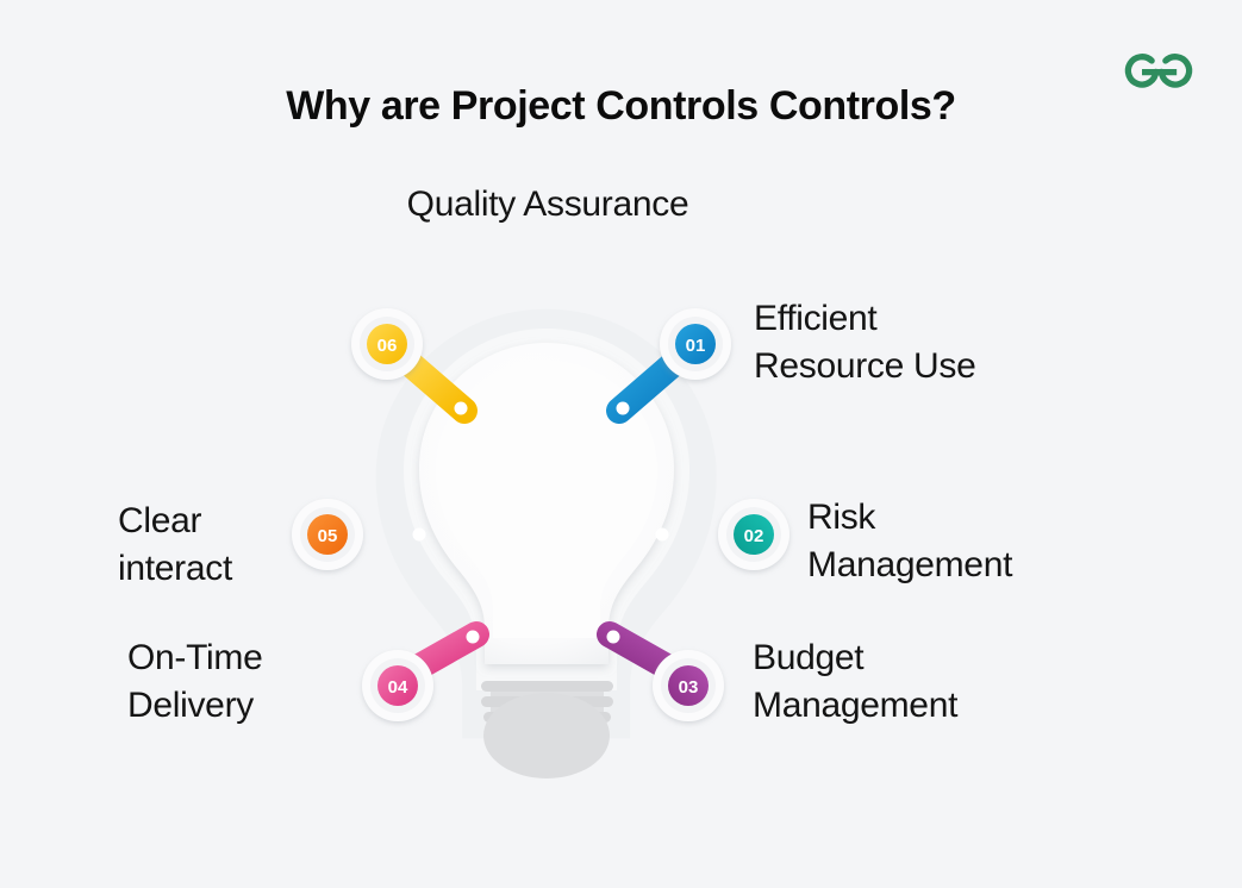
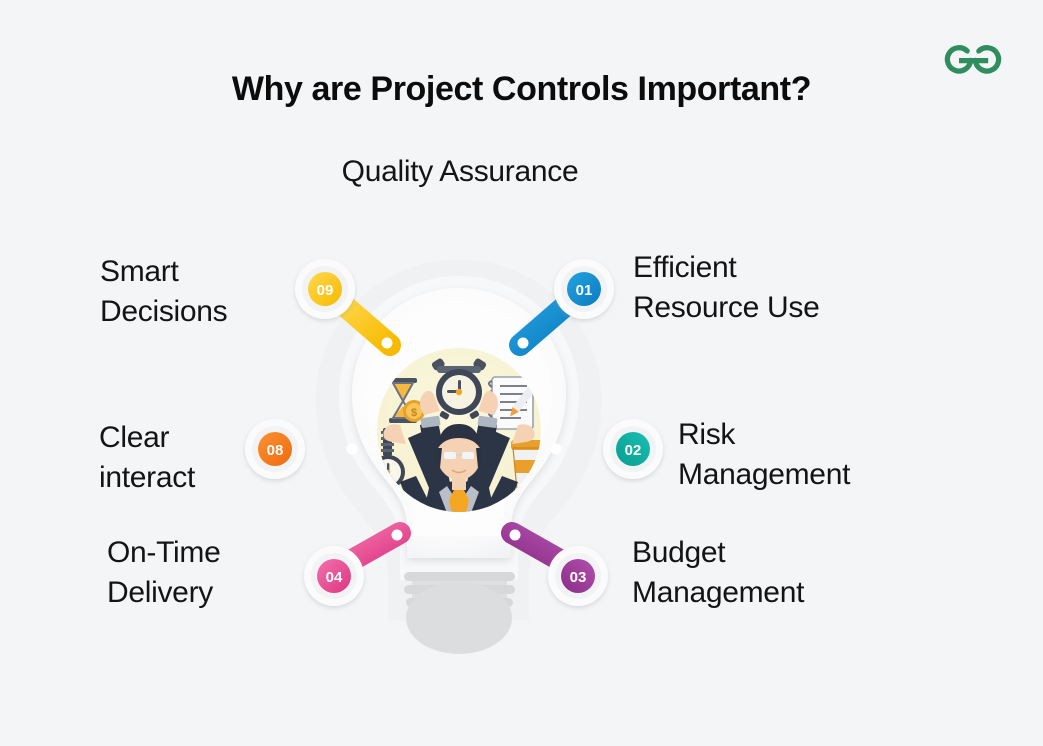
- Why are Project Controls Controls?
+ Why are Project Controls Important?
+ $
  01
  02
  03
  04
- 05
+ 08
- 06
+ 09
  Quality Assurance
  Efficient
  Resource Use
  Risk
  Management
  Budget
  Management
  On-Time
  Delivery
  Clear
  interact
+ Smart
+ Decisions
